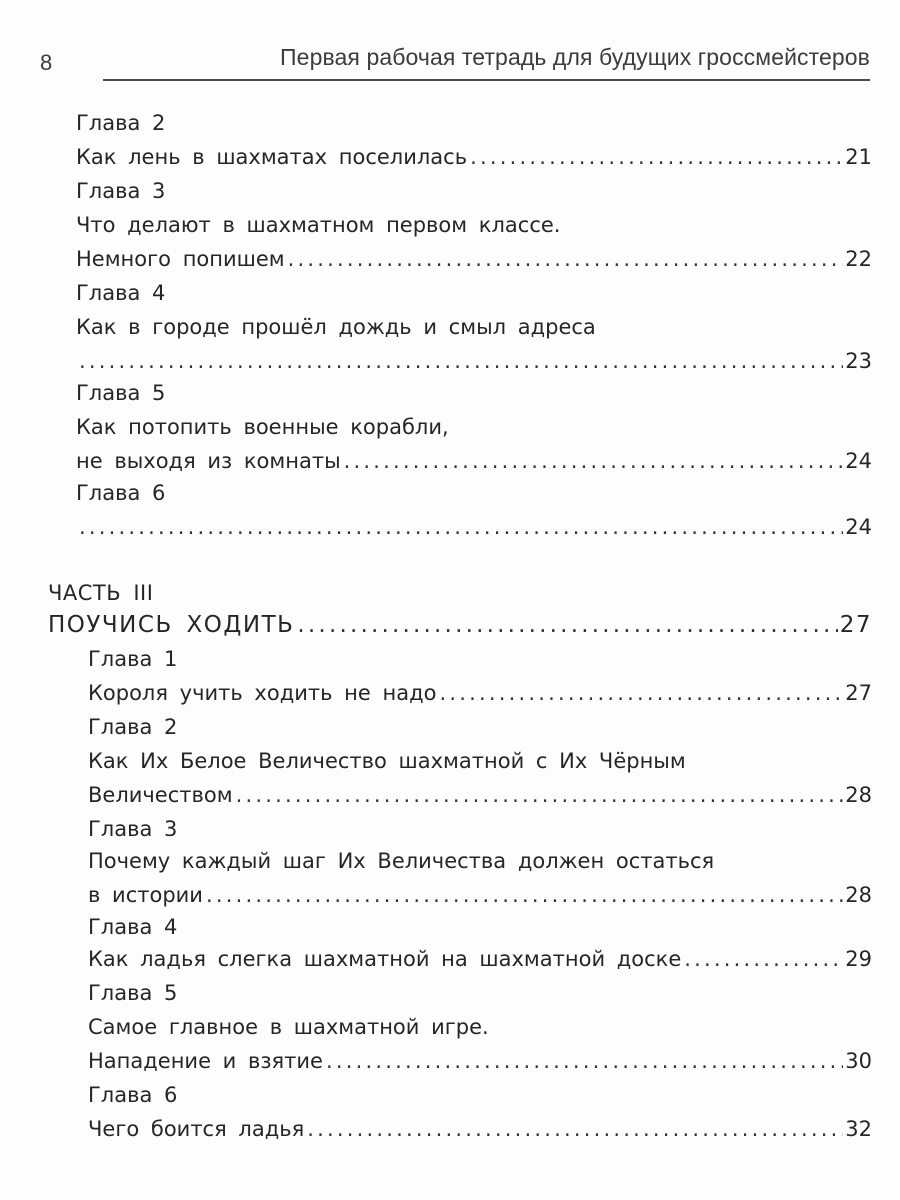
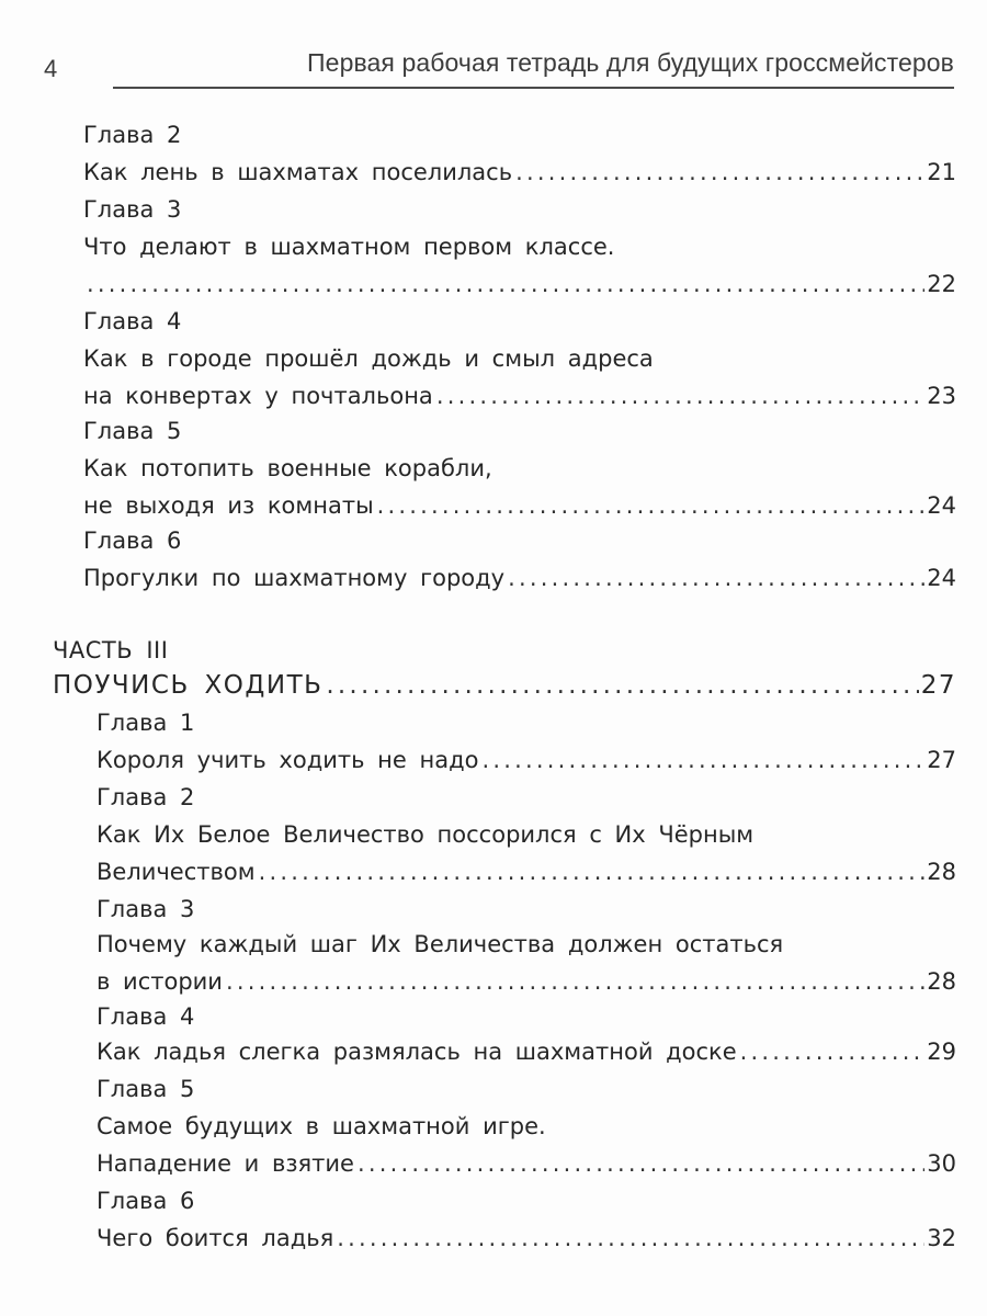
- 8
+ 4
  Первая рабочая тетрадь для будущих гроссмейстеров
  Глава 2
  Как лень в шахматах поселилась
  21
  Глава 3
  Что делают в шахматном первом классе.
- Немного попишем
  22
  Глава 4
  Как в городе прошёл дождь и смыл адреса
+ на конвертах у почтальона
  23
  Глава 5
  Как потопить военные корабли,
  не выходя из комнаты
  24
  Глава 6
+ Прогулки по шахматному городу
  24
  ЧАСТЬ III
  ПОУЧИСЬ ХОДИТЬ
  27
  Глава 1
  Короля учить ходить не надо
  27
  Глава 2
- Как Их Белое Величество шахматной с Их Чёрным
+ Как Их Белое Величество поссорился с Их Чёрным
  Величеством
  28
  Глава 3
  Почему каждый шаг Их Величества должен остаться
  в истории
  28
  Глава 4
- Как ладья слегка шахматной на шахматной доске
+ Как ладья слегка размялась на шахматной доске
  29
  Глава 5
- Самое главное в шахматной игре.
+ Самое будущих в шахматной игре.
  Нападение и взятие
  30
  Глава 6
  Чего боится ладья
  32
